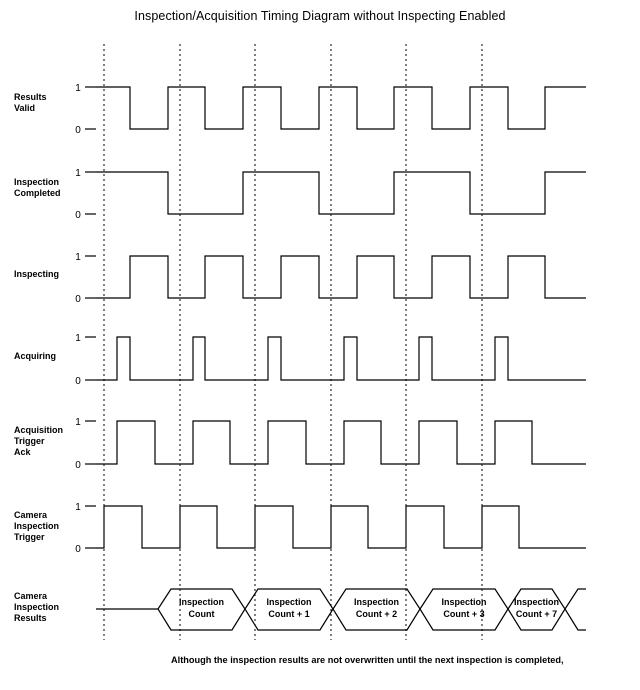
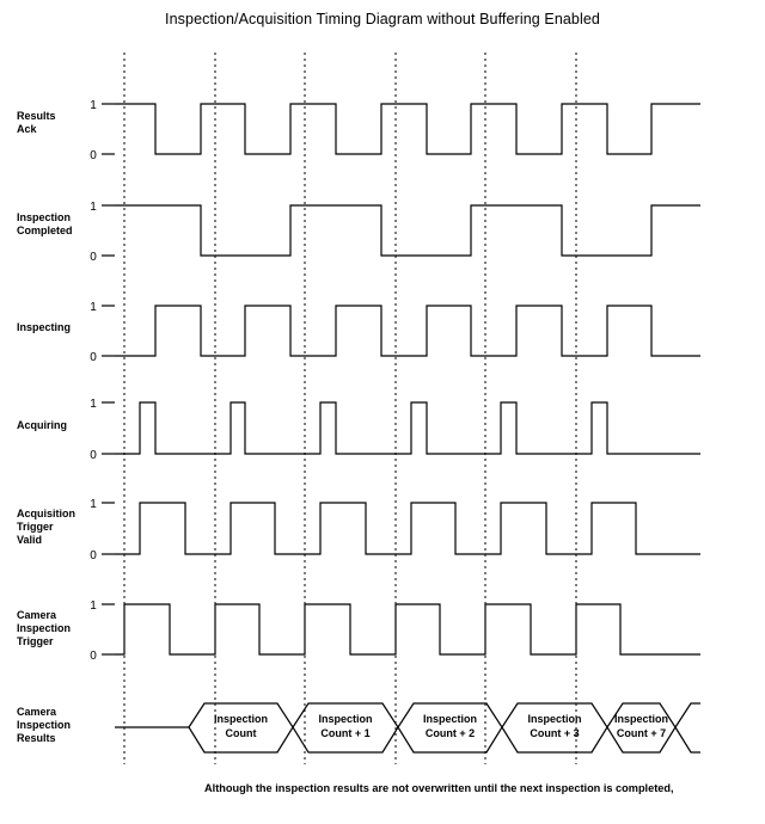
- Inspection/Acquisition Timing Diagram without Inspecting Enabled
+ Inspection/Acquisition Timing Diagram without Buffering Enabled
  1
  0
  Results
- Valid
+ Ack
  1
  0
  Inspection
  Completed
  1
  0
  Inspecting
  1
  0
  Acquiring
  1
  0
  Acquisition
  Trigger
- Ack
+ Valid
  1
  0
  Camera
  Inspection
  Trigger
  Camera
  Inspection
  Results
  Inspection
  Count
  Inspection
  Count + 1
  Inspection
  Count + 2
  Inspection
  Count + 3
  Inspection
  Count + 7
  Although the inspection results are not overwritten until the next inspection is completed,
